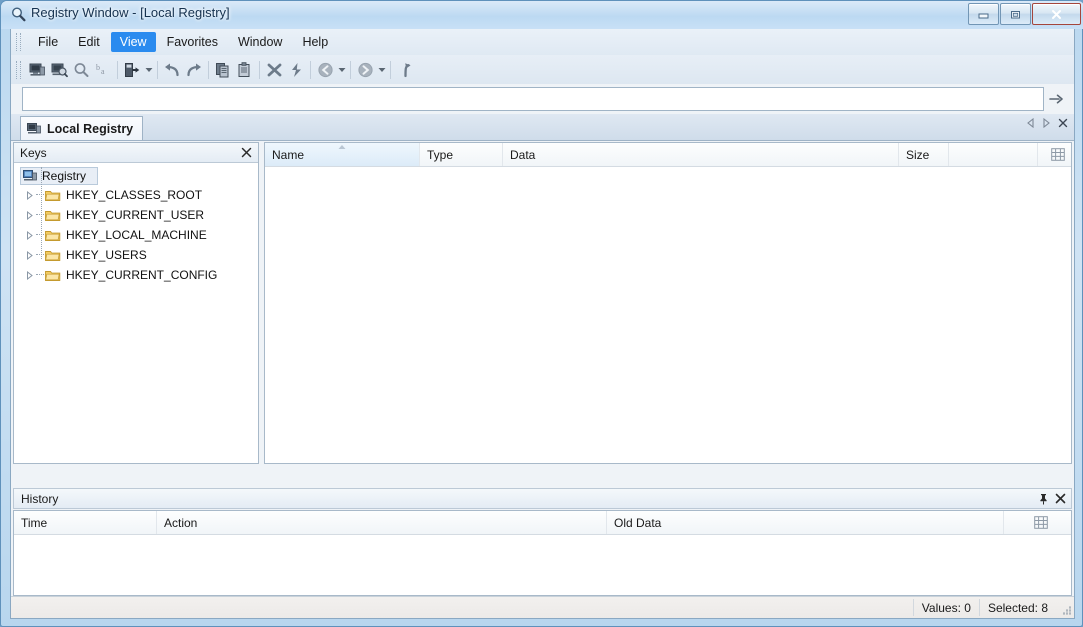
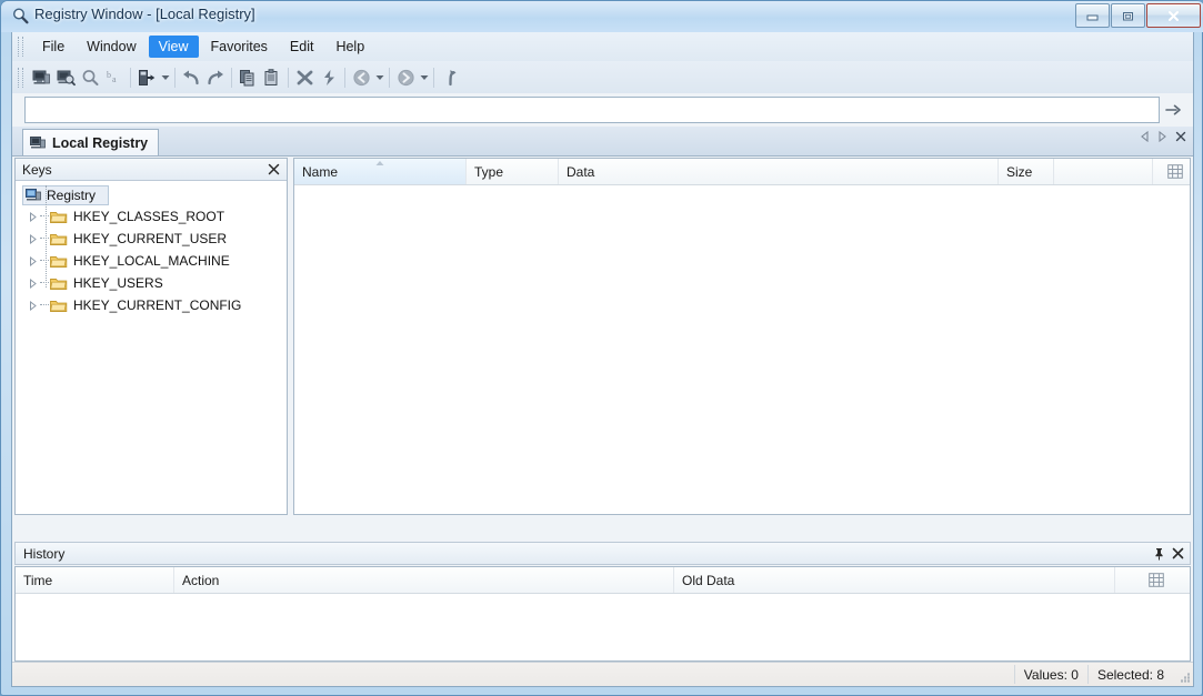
  Registry Window - [Local Registry]
  File
- Edit
+ Window
  View
  Favorites
- Window
+ Edit
  Help
  b
  a
  Local Registry
  Keys
  Registry
  HKEY_CLASSES_ROOT
  HKEY_CURRENT_USER
  HKEY_LOCAL_MACHINE
  HKEY_USERS
  HKEY_CURRENT_CONFIG
  Name
  Type
  Data
  Size
  History
  Time
  Action
  Old Data
  Values: 0
  Selected: 8
